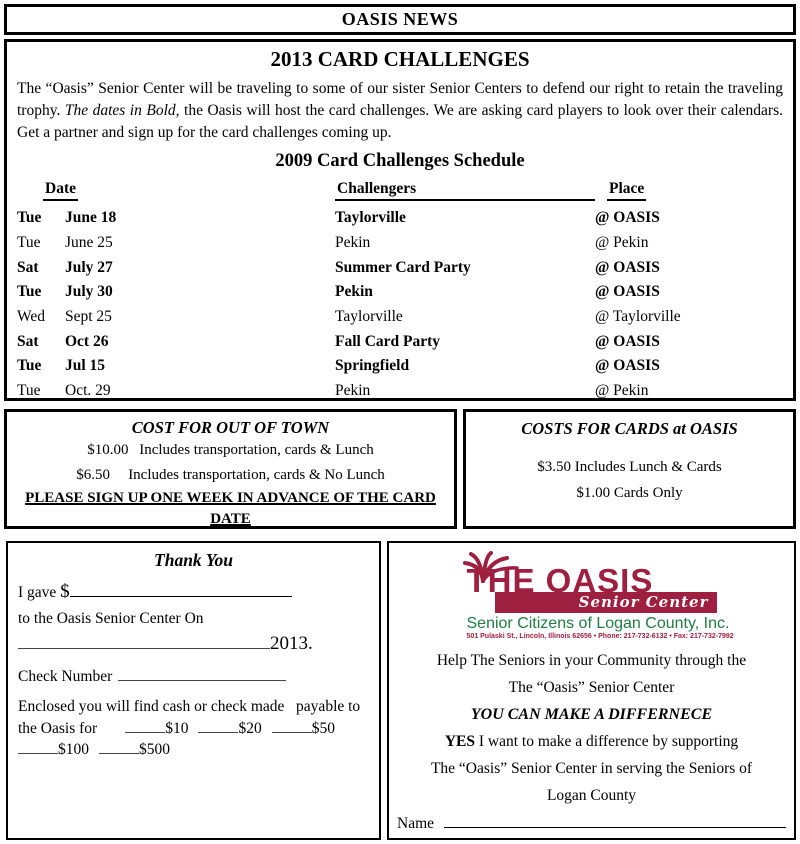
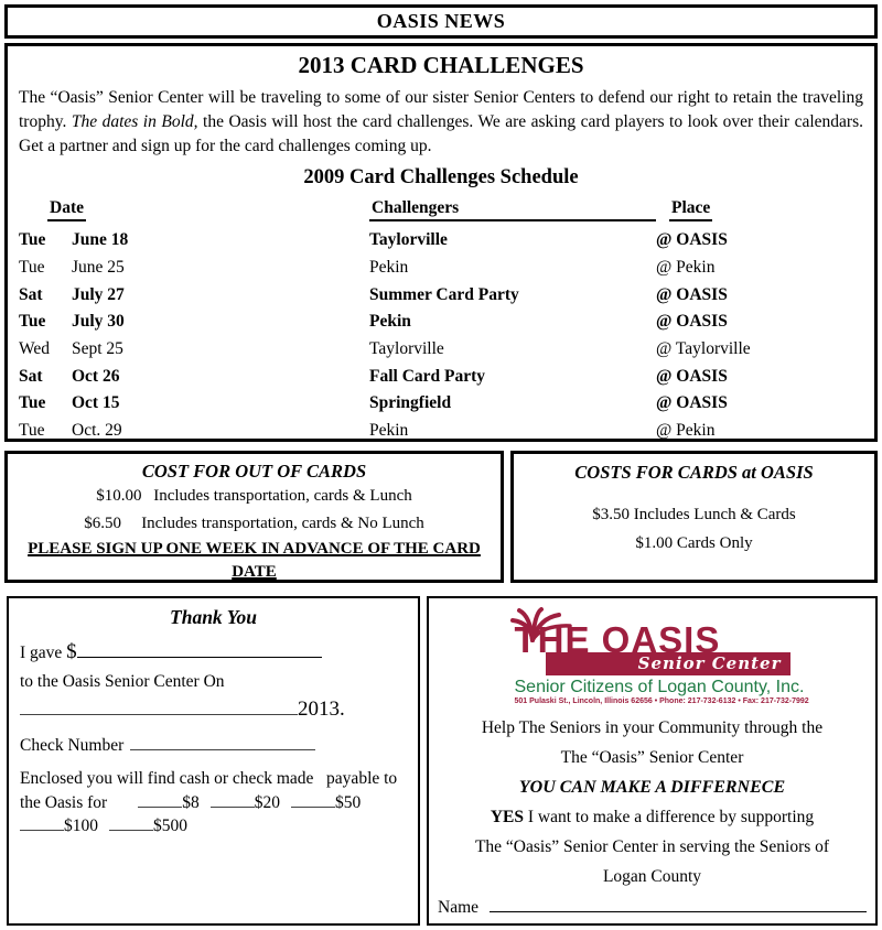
  OASIS NEWS
  2013 CARD CHALLENGES
  The “Oasis” Senior Center will be traveling to some of our sister Senior Centers to defend our right to retain the traveling trophy. The dates in Bold, the Oasis will host the card challenges. We are asking card players to look over their calendars. Get a partner and sign up for the card challenges coming up.
  2009 Card Challenges Schedule
  Date
  Challengers
  Place
  Tue
  June 18
  Taylorville
  @ OASIS
  Tue
  June 25
  Pekin
  @ Pekin
  Sat
  July 27
  Summer Card Party
  @ OASIS
  Tue
  July 30
  Pekin
  @ OASIS
  Wed
  Sept 25
  Taylorville
  @ Taylorville
  Sat
  Oct 26
  Fall Card Party
  @ OASIS
  Tue
- Jul 15
+ Oct 15
  Springfield
  @ OASIS
  Tue
  Oct. 29
  Pekin
  @ Pekin
- COST FOR OUT OF TOWN
+ COST FOR OUT OF CARDS
  $10.00 Includes transportation, cards & Lunch
  $6.50 Includes transportation, cards & No Lunch
  PLEASE SIGN UP ONE WEEK IN ADVANCE OF THE CARD
  DATE
  COSTS FOR CARDS at OASIS
  $3.50 Includes Lunch & Cards
  $1.00 Cards Only
  Thank You
  I gave $
  to the Oasis Senior Center On
  2013.
  Check Number
  Enclosed you will find cash or check made payable to
- the Oasis for $10 $20 $50
+ the Oasis for $8 $20 $50
  $100 $500
  THE OASIS
  Senior Center
  Senior Citizens of Logan County, Inc.
  Help The Seniors in your Community through the
  The “Oasis” Senior Center
  YOU CAN MAKE A DIFFERNECE
  YES I want to make a difference by supporting
  The “Oasis” Senior Center in serving the Seniors of
  Logan County
  Name
